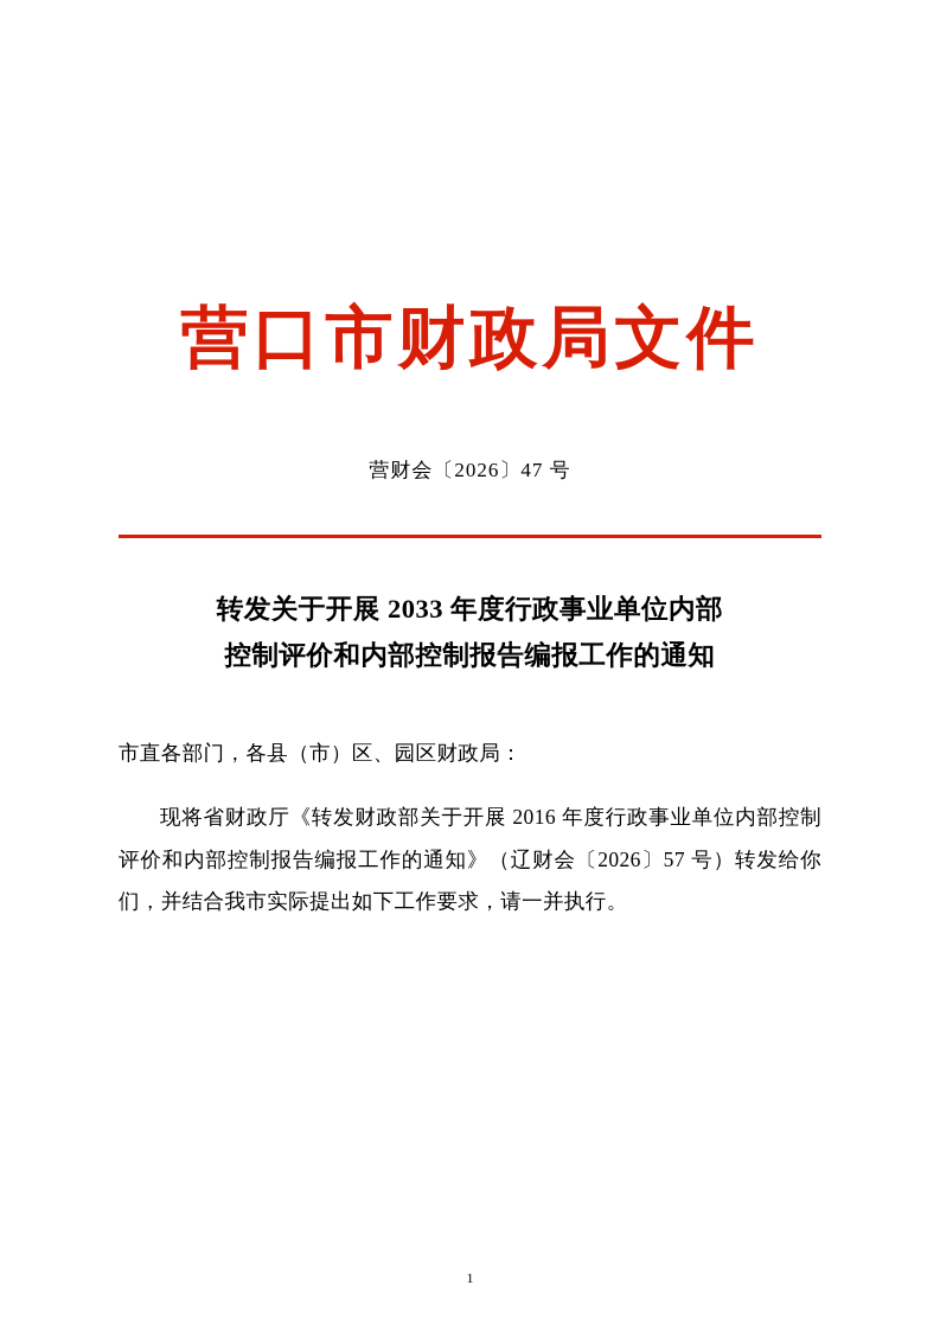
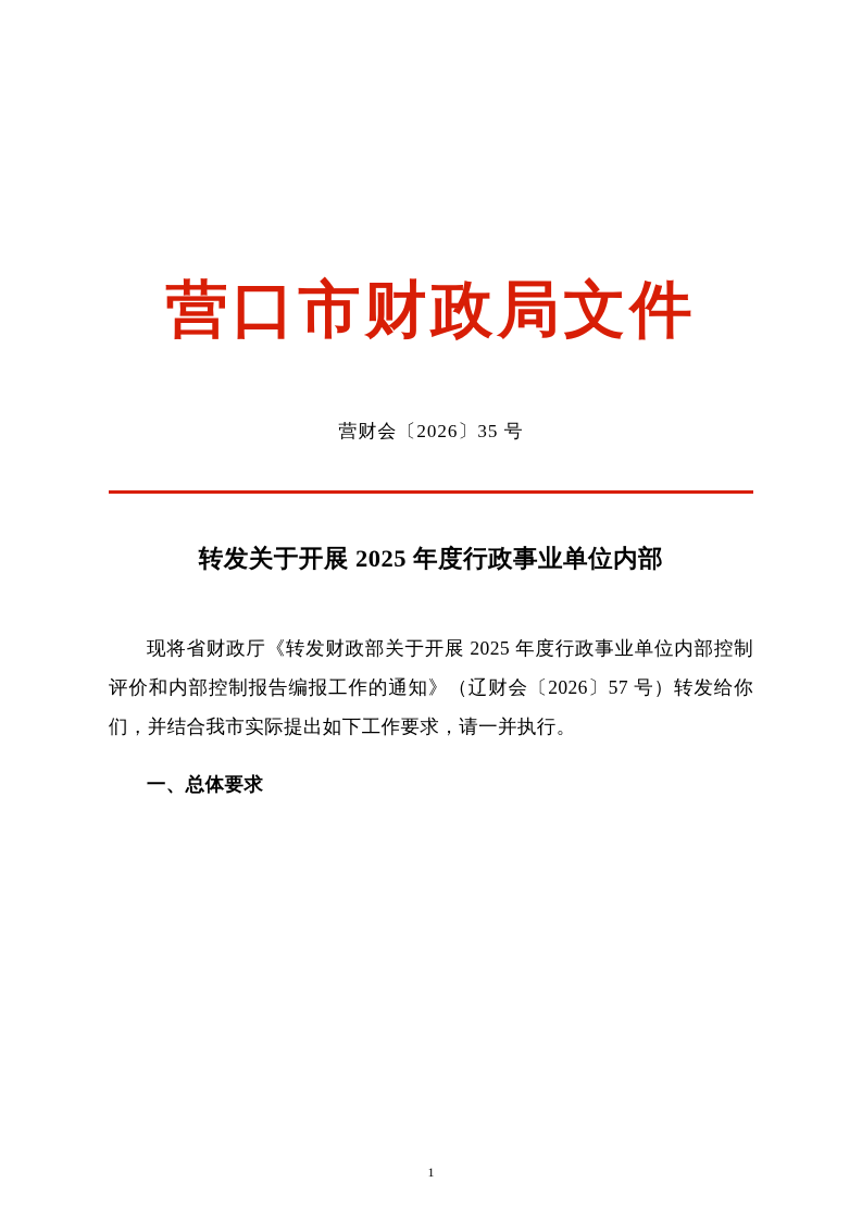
  营口市财政局文件
- 营财会〔2026〕47 号
+ 营财会〔2026〕35 号
- 转发关于开展 2033 年度行政事业单位内部
+ 转发关于开展 2025 年度行政事业单位内部
- 控制评价和内部控制报告编报工作的通知
- 市直各部门，各县（市）区、园区财政局：
- 现将省财政厅《转发财政部关于开展 2016 年度行政事业单位内部控制评价和内部控制报告编报工作的通知》（辽财会〔2026〕57 号）转发给你们，并结合我市实际提出如下工作要求，请一并执行。
+ 现将省财政厅《转发财政部关于开展 2025 年度行政事业单位内部控制评价和内部控制报告编报工作的通知》（辽财会〔2026〕57 号）转发给你们，并结合我市实际提出如下工作要求，请一并执行。
+ 一、总体要求
  1
